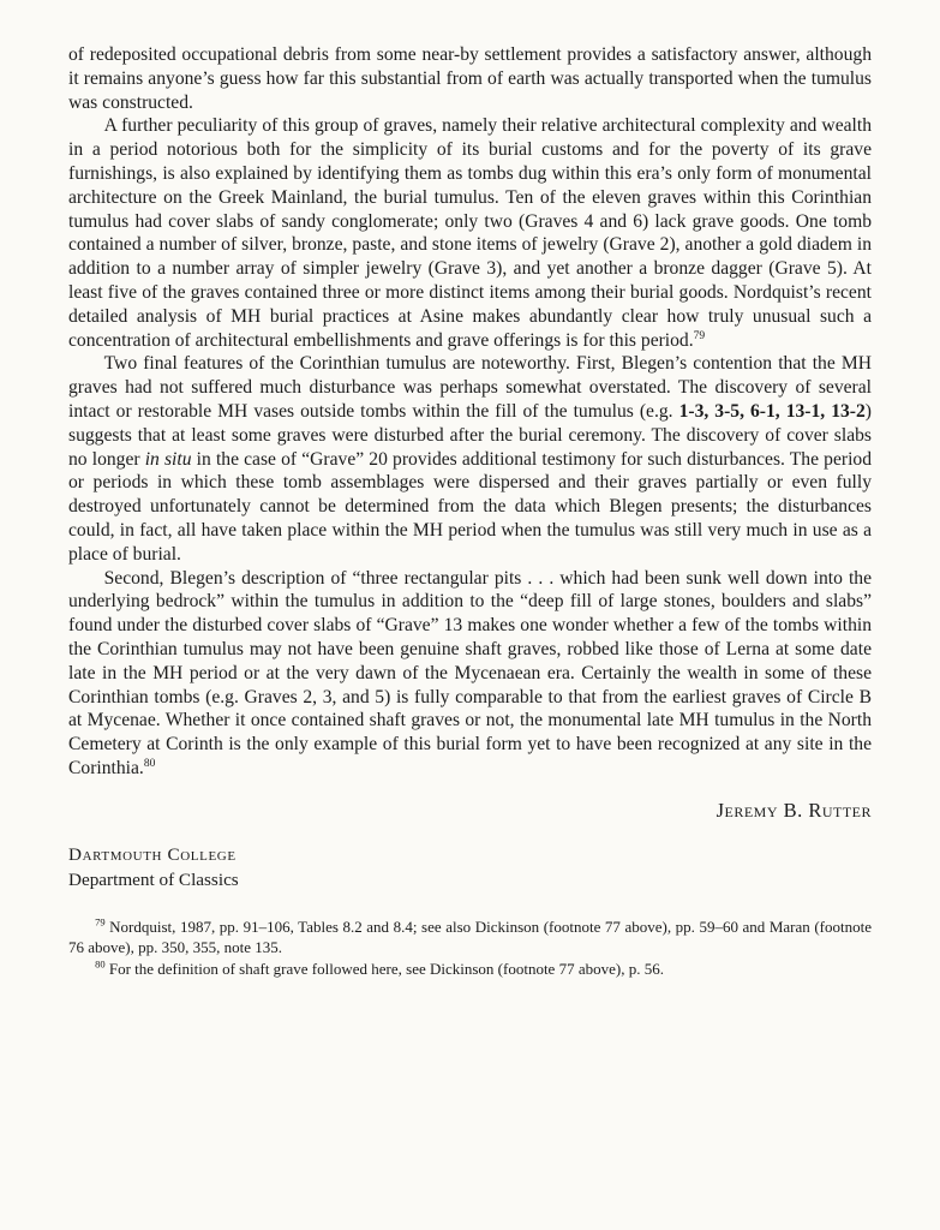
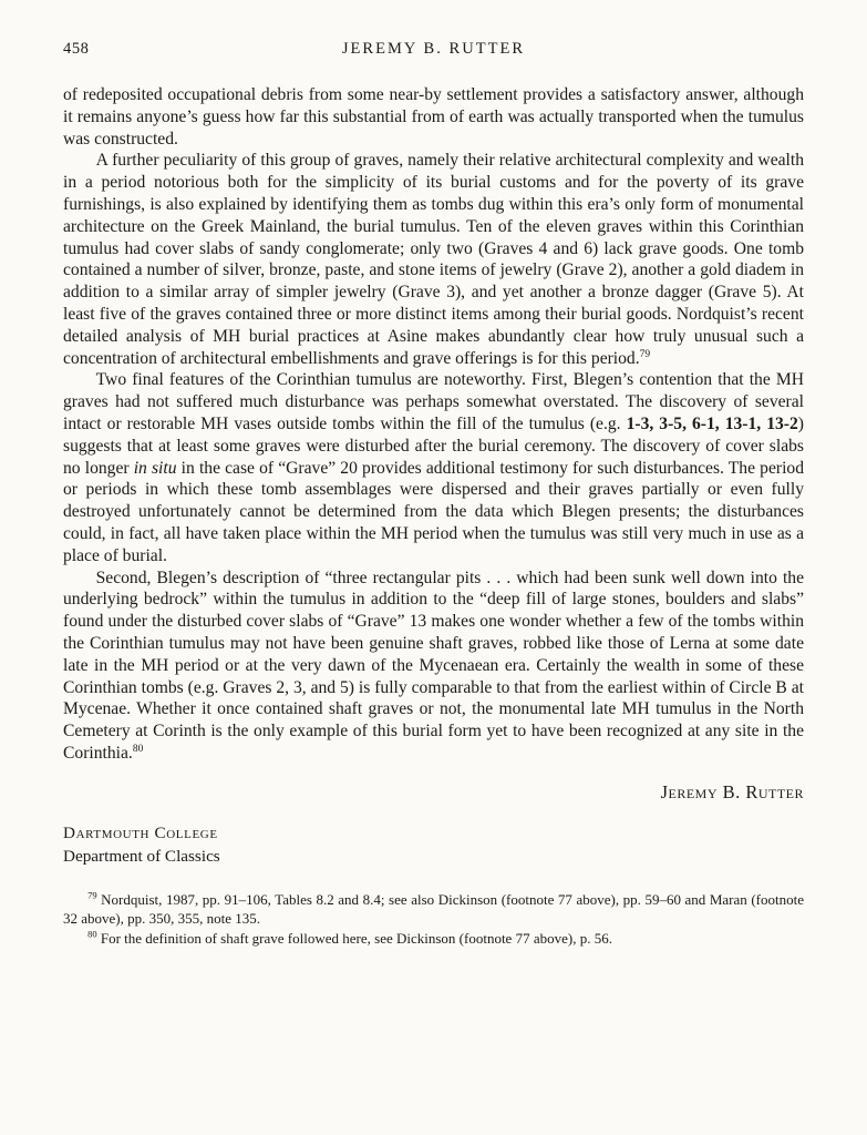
+ 458
+ JEREMY B. RUTTER
  of redeposited occupational debris from some near-by settlement provides a satisfactory answer, although it remains anyone’s guess how far this substantial from of earth was actually transported when the tumulus was constructed.
- A further peculiarity of this group of graves, namely their relative architectural complexity and wealth in a period notorious both for the simplicity of its burial customs and for the poverty of its grave furnishings, is also explained by identifying them as tombs dug within this era’s only form of monumental architecture on the Greek Mainland, the burial tumulus. Ten of the eleven graves within this Corinthian tumulus had cover slabs of sandy conglomerate; only two (Graves 4 and 6) lack grave goods. One tomb contained a number of silver, bronze, paste, and stone items of jewelry (Grave 2), another a gold diadem in addition to a number array of simpler jewelry (Grave 3), and yet another a bronze dagger (Grave 5). At least five of the graves contained three or more distinct items among their burial goods. Nordquist’s recent detailed analysis of MH burial practices at Asine makes abundantly clear how truly unusual such a concentration of architectural embellishments and grave offerings is for this period.79
+ A further peculiarity of this group of graves, namely their relative architectural complexity and wealth in a period notorious both for the simplicity of its burial customs and for the poverty of its grave furnishings, is also explained by identifying them as tombs dug within this era’s only form of monumental architecture on the Greek Mainland, the burial tumulus. Ten of the eleven graves within this Corinthian tumulus had cover slabs of sandy conglomerate; only two (Graves 4 and 6) lack grave goods. One tomb contained a number of silver, bronze, paste, and stone items of jewelry (Grave 2), another a gold diadem in addition to a similar array of simpler jewelry (Grave 3), and yet another a bronze dagger (Grave 5). At least five of the graves contained three or more distinct items among their burial goods. Nordquist’s recent detailed analysis of MH burial practices at Asine makes abundantly clear how truly unusual such a concentration of architectural embellishments and grave offerings is for this period.79
  Two final features of the Corinthian tumulus are noteworthy. First, Blegen’s contention that the MH graves had not suffered much disturbance was perhaps somewhat overstated. The discovery of several intact or restorable MH vases outside tombs within the fill of the tumulus (e.g. 1-3, 3-5, 6-1, 13-1, 13-2) suggests that at least some graves were disturbed after the burial ceremony. The discovery of cover slabs no longer in situ in the case of “Grave” 20 provides additional testimony for such disturbances. The period or periods in which these tomb assemblages were dispersed and their graves partially or even fully destroyed unfortunately cannot be determined from the data which Blegen presents; the disturbances could, in fact, all have taken place within the MH period when the tumulus was still very much in use as a place of burial.
- Second, Blegen’s description of “three rectangular pits . . . which had been sunk well down into the underlying bedrock” within the tumulus in addition to the “deep fill of large stones, boulders and slabs” found under the disturbed cover slabs of “Grave” 13 makes one wonder whether a few of the tombs within the Corinthian tumulus may not have been genuine shaft graves, robbed like those of Lerna at some date late in the MH period or at the very dawn of the Mycenaean era. Certainly the wealth in some of these Corinthian tombs (e.g. Graves 2, 3, and 5) is fully comparable to that from the earliest graves of Circle B at Mycenae. Whether it once contained shaft graves or not, the monumental late MH tumulus in the North Cemetery at Corinth is the only example of this burial form yet to have been recognized at any site in the Corinthia.80
+ Second, Blegen’s description of “three rectangular pits . . . which had been sunk well down into the underlying bedrock” within the tumulus in addition to the “deep fill of large stones, boulders and slabs” found under the disturbed cover slabs of “Grave” 13 makes one wonder whether a few of the tombs within the Corinthian tumulus may not have been genuine shaft graves, robbed like those of Lerna at some date late in the MH period or at the very dawn of the Mycenaean era. Certainly the wealth in some of these Corinthian tombs (e.g. Graves 2, 3, and 5) is fully comparable to that from the earliest within of Circle B at Mycenae. Whether it once contained shaft graves or not, the monumental late MH tumulus in the North Cemetery at Corinth is the only example of this burial form yet to have been recognized at any site in the Corinthia.80
  Jeremy B. Rutter
  Dartmouth College
  Department of Classics
- 79 Nordquist, 1987, pp. 91–106, Tables 8.2 and 8.4; see also Dickinson (footnote 77 above), pp. 59–60 and Maran (footnote 76 above), pp. 350, 355, note 135.
+ 79 Nordquist, 1987, pp. 91–106, Tables 8.2 and 8.4; see also Dickinson (footnote 77 above), pp. 59–60 and Maran (footnote 32 above), pp. 350, 355, note 135.
  80 For the definition of shaft grave followed here, see Dickinson (footnote 77 above), p. 56.
